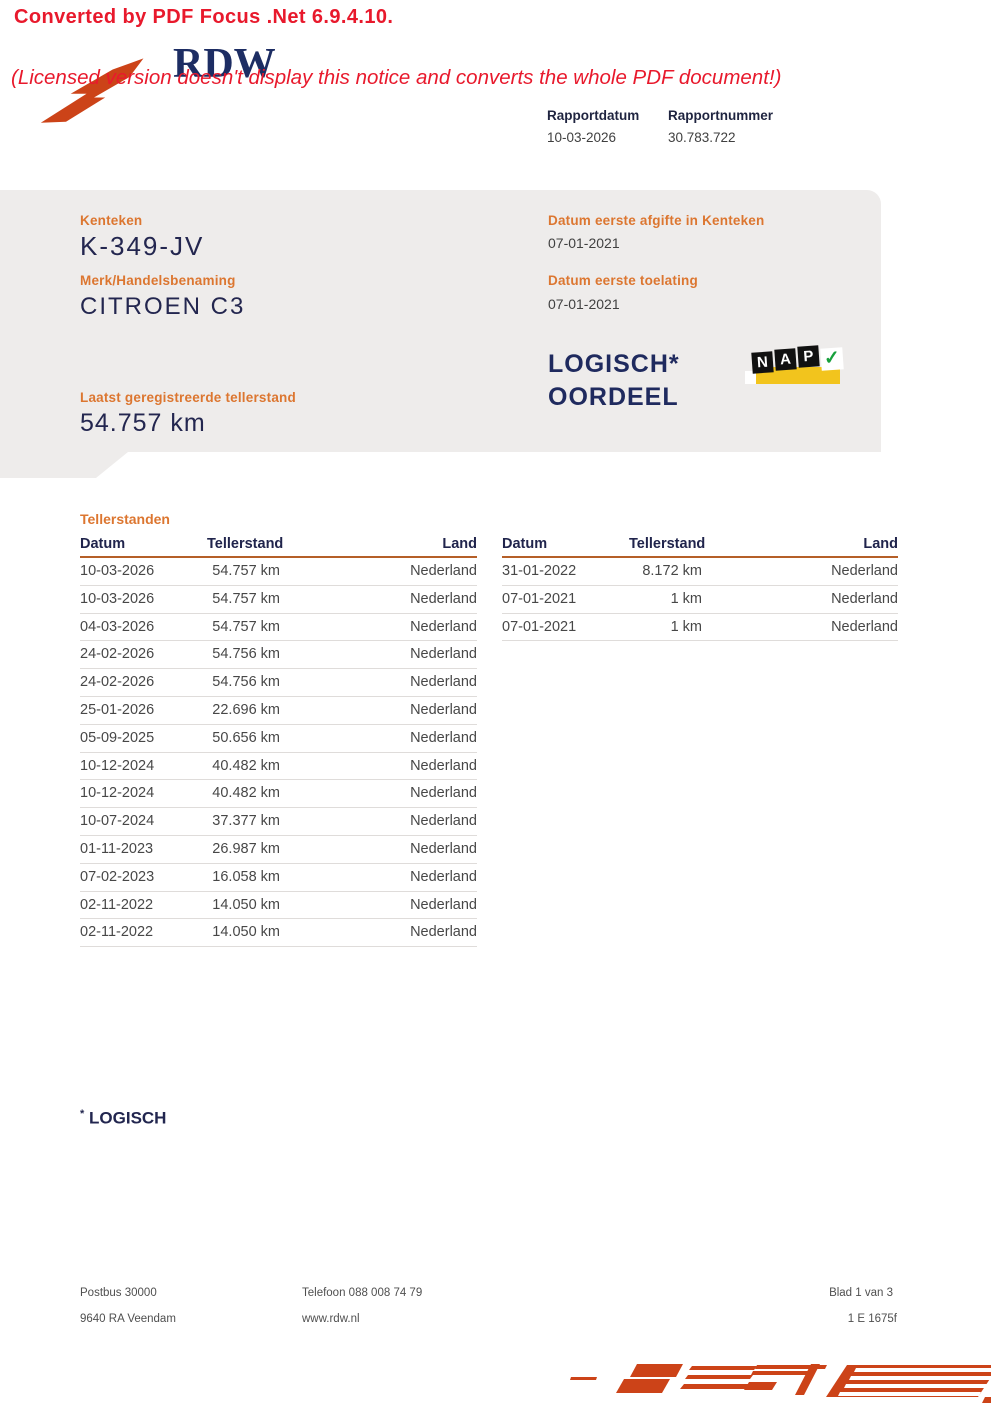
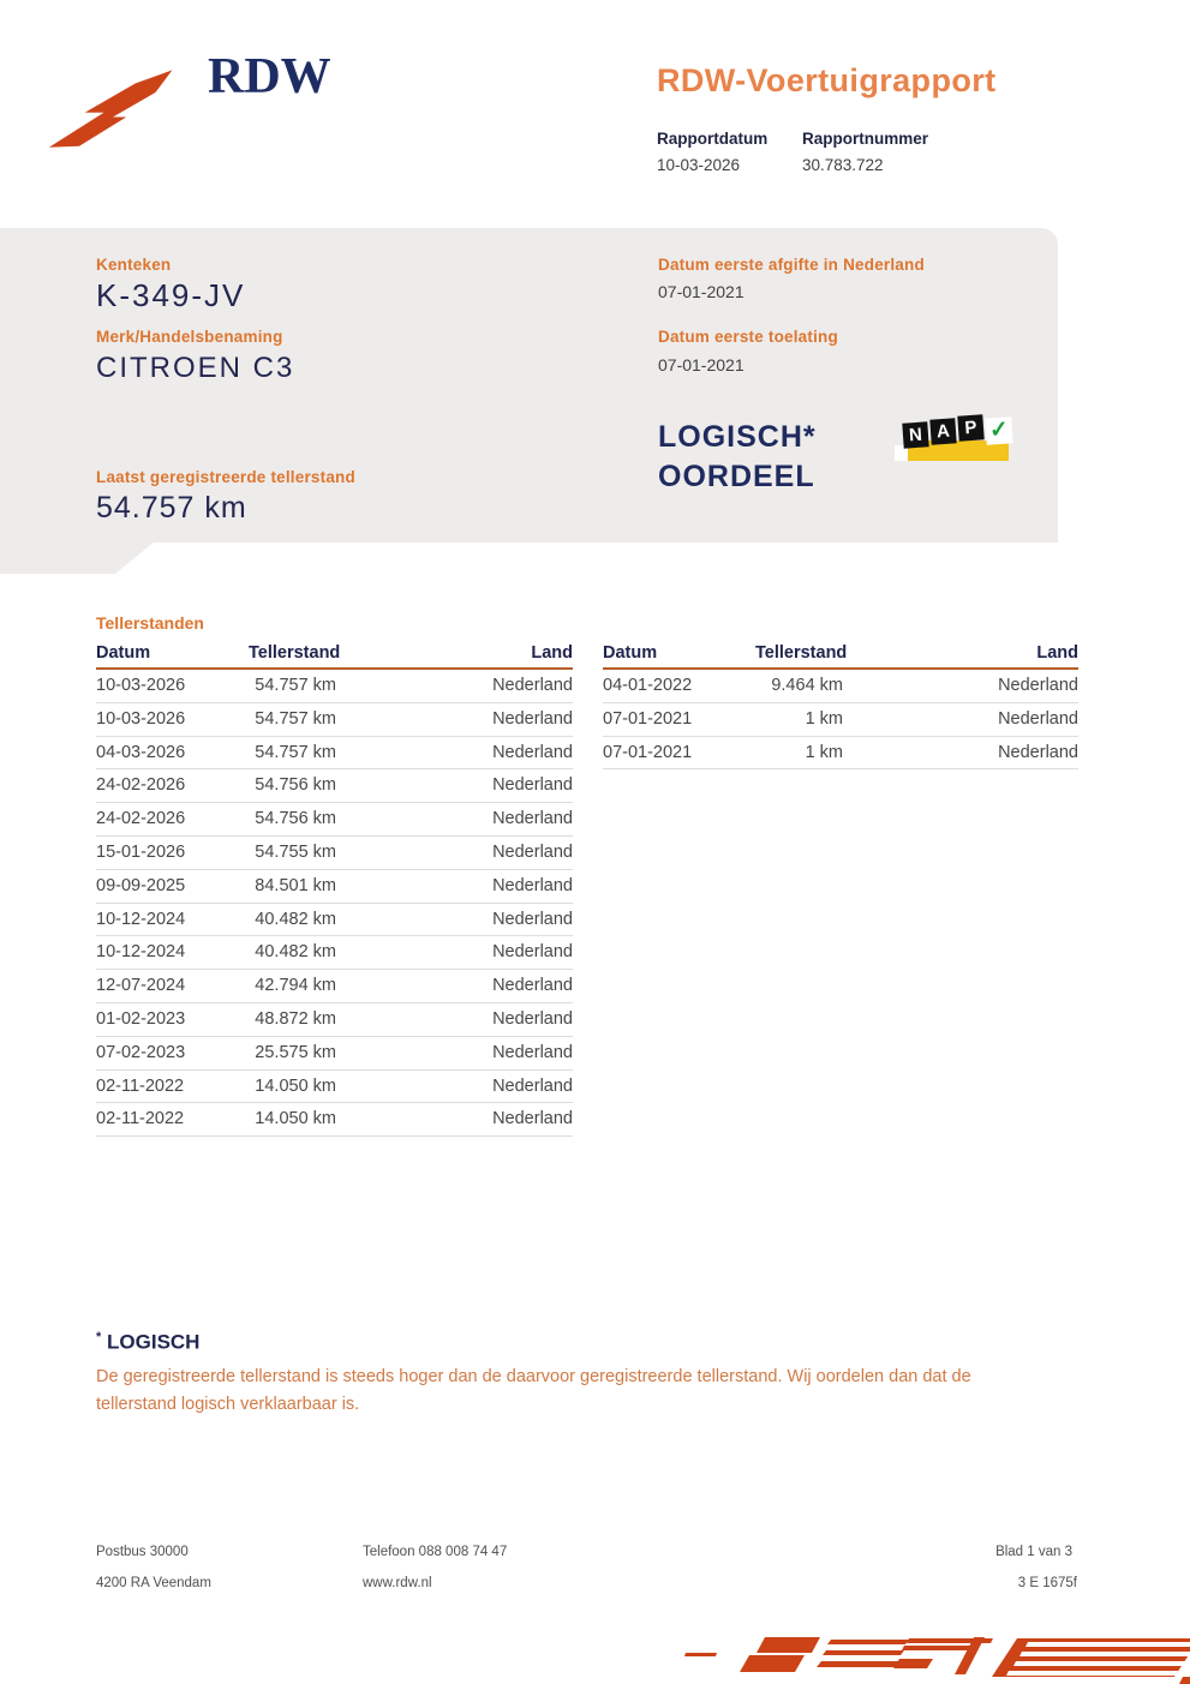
- Converted by PDF Focus .Net 6.9.4.10.
- (Licensed version doesn't display this notice and converts the whole PDF document!)
  RDW
+ RDW-Voertuigrapport
  Rapportdatum
  Rapportnummer
  10-03-2026
  30.783.722
  Kenteken
  K-349-JV
  Merk/Handelsbenaming
  CITROEN C3
  Laatst geregistreerde tellerstand
  54.757 km
- Datum eerste afgifte in Kenteken
+ Datum eerste afgifte in Nederland
  07-01-2021
  Datum eerste toelating
  07-01-2021
  LOGISCH*
  OORDEEL
  Tellerstanden
  Datum
  Tellerstand
  Land
  10-03-2026
  54.757 km
  Nederland
  10-03-2026
  54.757 km
  Nederland
  04-03-2026
  54.757 km
  Nederland
  24-02-2026
  54.756 km
  Nederland
  24-02-2026
  54.756 km
  Nederland
- 25-01-2026
+ 15-01-2026
- 22.696 km
+ 54.755 km
  Nederland
- 05-09-2025
+ 09-09-2025
- 50.656 km
+ 84.501 km
  Nederland
  10-12-2024
  40.482 km
  Nederland
  10-12-2024
  40.482 km
  Nederland
- 10-07-2024
+ 12-07-2024
- 37.377 km
+ 42.794 km
  Nederland
- 01-11-2023
+ 01-02-2023
- 26.987 km
+ 48.872 km
  Nederland
  07-02-2023
- 16.058 km
+ 25.575 km
  Nederland
  02-11-2022
  14.050 km
  Nederland
  02-11-2022
  14.050 km
  Nederland
  Datum
  Tellerstand
  Land
- 31-01-2022
+ 04-01-2022
- 8.172 km
+ 9.464 km
  Nederland
  07-01-2021
  1 km
  Nederland
  07-01-2021
  1 km
  Nederland
  * LOGISCH
+ De geregistreerde tellerstand is steeds hoger dan de daarvoor geregistreerde tellerstand. Wij oordelen dan dat de tellerstand logisch verklaarbaar is.
  Postbus 30000
- 9640 RA Veendam
+ 4200 RA Veendam
- Telefoon 088 008 74 79
+ Telefoon 088 008 74 47
  www.rdw.nl
  Blad 1 van 3
- 1 E 1675f
+ 3 E 1675f
